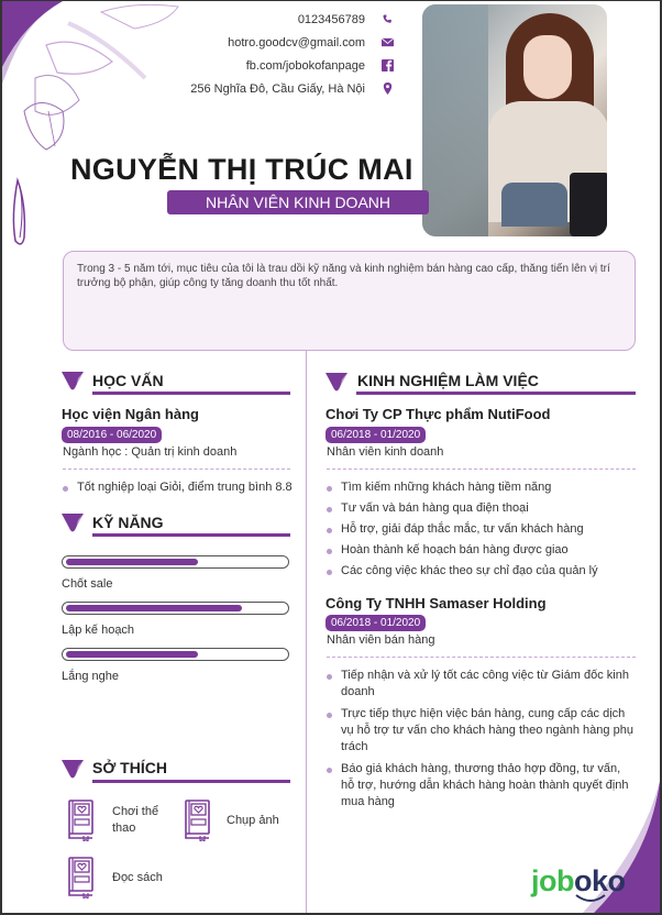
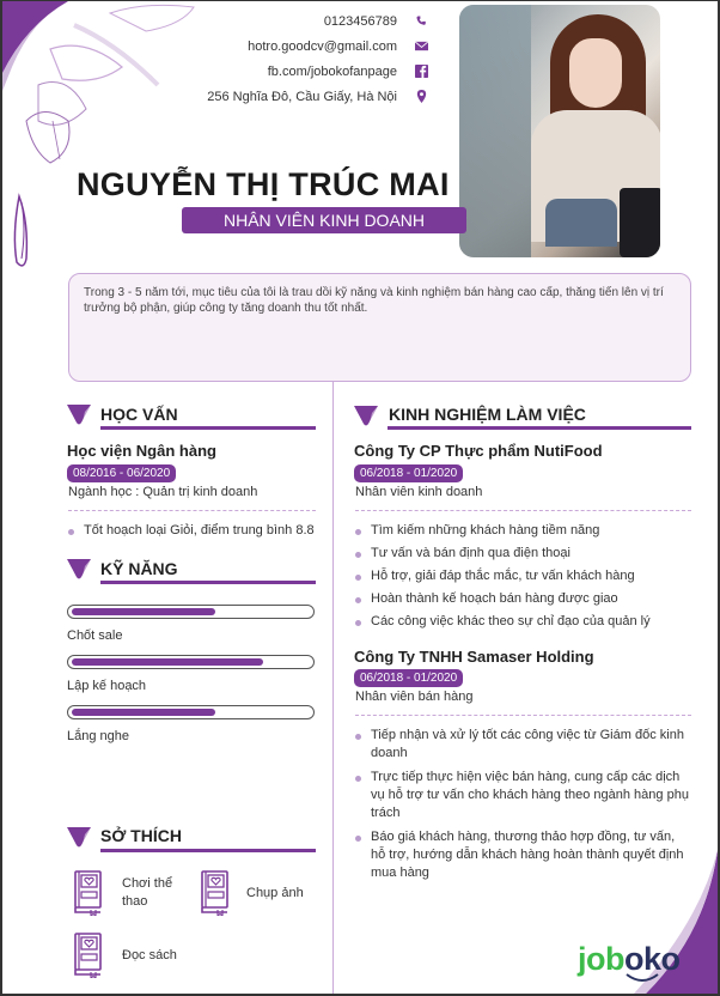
  0123456789
  hotro.goodcv@gmail.com
  fb.com/jobokofanpage
  256 Nghĩa Đô, Cầu Giấy, Hà Nội
  NGUYỄN THỊ TRÚC MAI
  NHÂN VIÊN KINH DOANH
  Trong 3 - 5 năm tới, mục tiêu của tôi là trau dồi kỹ năng và kinh nghiệm bán hàng cao cấp, thăng tiến lên vị trí trưởng bộ phận, giúp công ty tăng doanh thu tốt nhất.
  HỌC VẤN
  Học viện Ngân hàng
  08/2016 - 06/2020
  Ngành học : Quản trị kinh doanh
- Tốt nghiệp loại Giỏi, điểm trung bình 8.8
+ Tốt hoạch loại Giỏi, điểm trung bình 8.8
  KỸ NĂNG
  Chốt sale
  Lập kế hoạch
  Lắng nghe
  SỞ THÍCH
  Chơi thể thao
  Chụp ảnh
  Đọc sách
  KINH NGHIỆM LÀM VIỆC
- Chơi Ty CP Thực phẩm NutiFood
+ Công Ty CP Thực phẩm NutiFood
  06/2018 - 01/2020
  Nhân viên kinh doanh
  Tìm kiếm những khách hàng tiềm năng
- Tư vấn và bán hàng qua điện thoại
+ Tư vấn và bán định qua điện thoại
  Hỗ trợ, giải đáp thắc mắc, tư vấn khách hàng
  Hoàn thành kế hoạch bán hàng được giao
  Các công việc khác theo sự chỉ đạo của quản lý
  Công Ty TNHH Samaser Holding
  06/2018 - 01/2020
  Nhân viên bán hàng
  Tiếp nhận và xử lý tốt các công việc từ Giám đốc kinh doanh
  Trực tiếp thực hiện việc bán hàng, cung cấp các dịch vụ hỗ trợ tư vấn cho khách hàng theo ngành hàng phụ trách
  Báo giá khách hàng, thương thảo hợp đồng, tư vấn, hỗ trợ, hướng dẫn khách hàng hoàn thành quyết định mua hàng
  joboko
